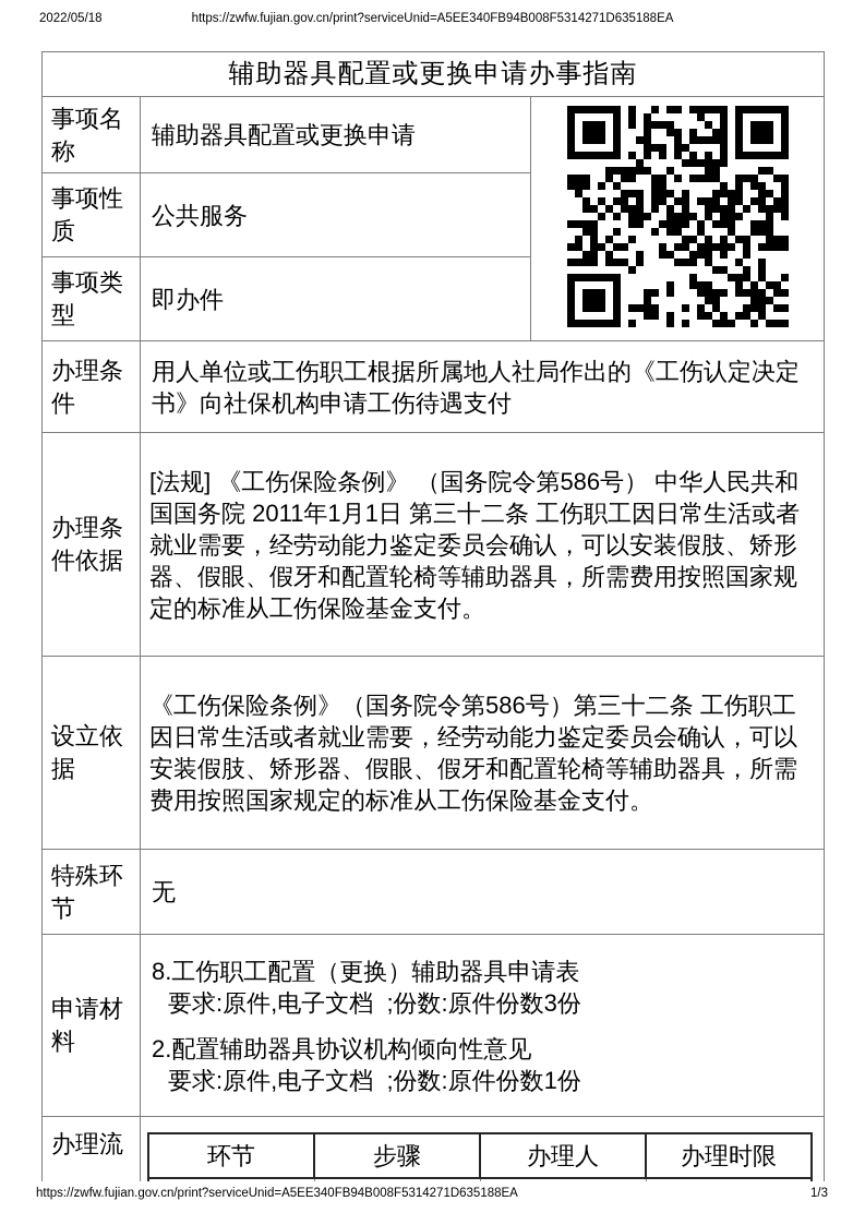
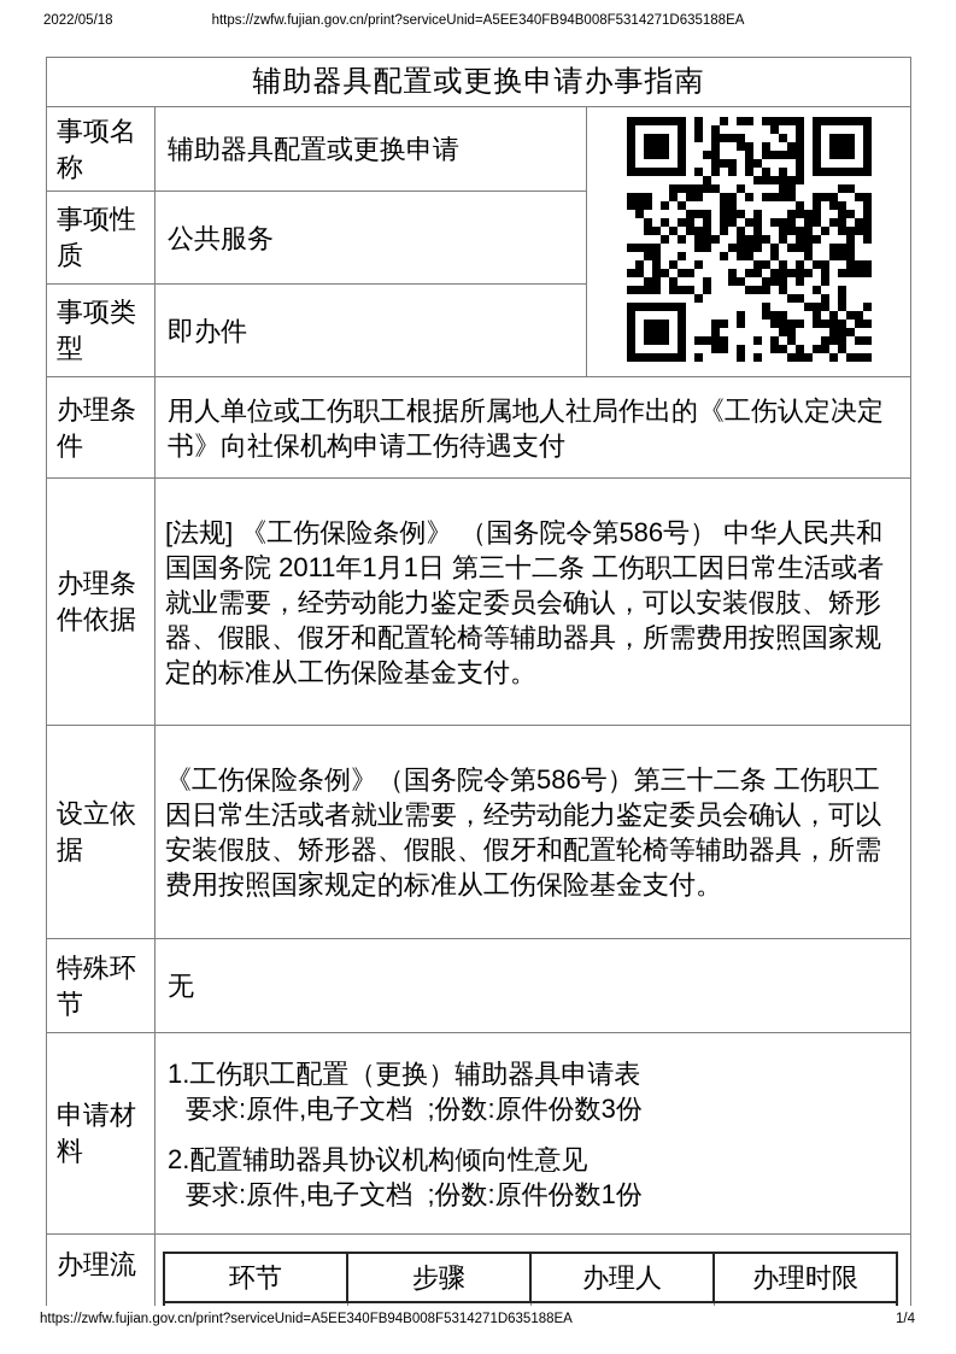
  2022/05/18
  https://zwfw.fujian.gov.cn/print?serviceUnid=A5EE340FB94B008F5314271D635188EA
  辅助器具配置或更换申请办事指南
  事项名称	辅助器具配置或更换申请
  事项性质	公共服务
  事项类型	即办件
  办理条件	用人单位或工伤职工根据所属地人社局作出的《工伤认定决定书》向社保机构申请工伤待遇支付
  办理条件依据	[法规] 《工伤保险条例》 （国务院令第586号） 中华人民共和国国务院 2011年1月1日 第三十二条 工伤职工因日常生活或者就业需要，经劳动能力鉴定委员会确认，可以安装假肢、矫形器、假眼、假牙和配置轮椅等辅助器具，所需费用按照国家规定的标准从工伤保险基金支付。
  设立依据	《工伤保险条例》（国务院令第586号）第三十二条 工伤职工因日常生活或者就业需要，经劳动能力鉴定委员会确认，可以安装假肢、矫形器、假眼、假牙和配置轮椅等辅助器具，所需费用按照国家规定的标准从工伤保险基金支付。
  特殊环节	无
- 申请材料	8.工伤职工配置（更换）辅助器具申请表 要求:原件,电子文档 ;份数:原件份数3份 2.配置辅助器具协议机构倾向性意见 要求:原件,电子文档 ;份数:原件份数1份
+ 申请材料	1.工伤职工配置（更换）辅助器具申请表 要求:原件,电子文档 ;份数:原件份数3份 2.配置辅助器具协议机构倾向性意见 要求:原件,电子文档 ;份数:原件份数1份
  办理流
  环节	步骤	办理人	办理时限
  https://zwfw.fujian.gov.cn/print?serviceUnid=A5EE340FB94B008F5314271D635188EA
- 1/3
+ 1/4
